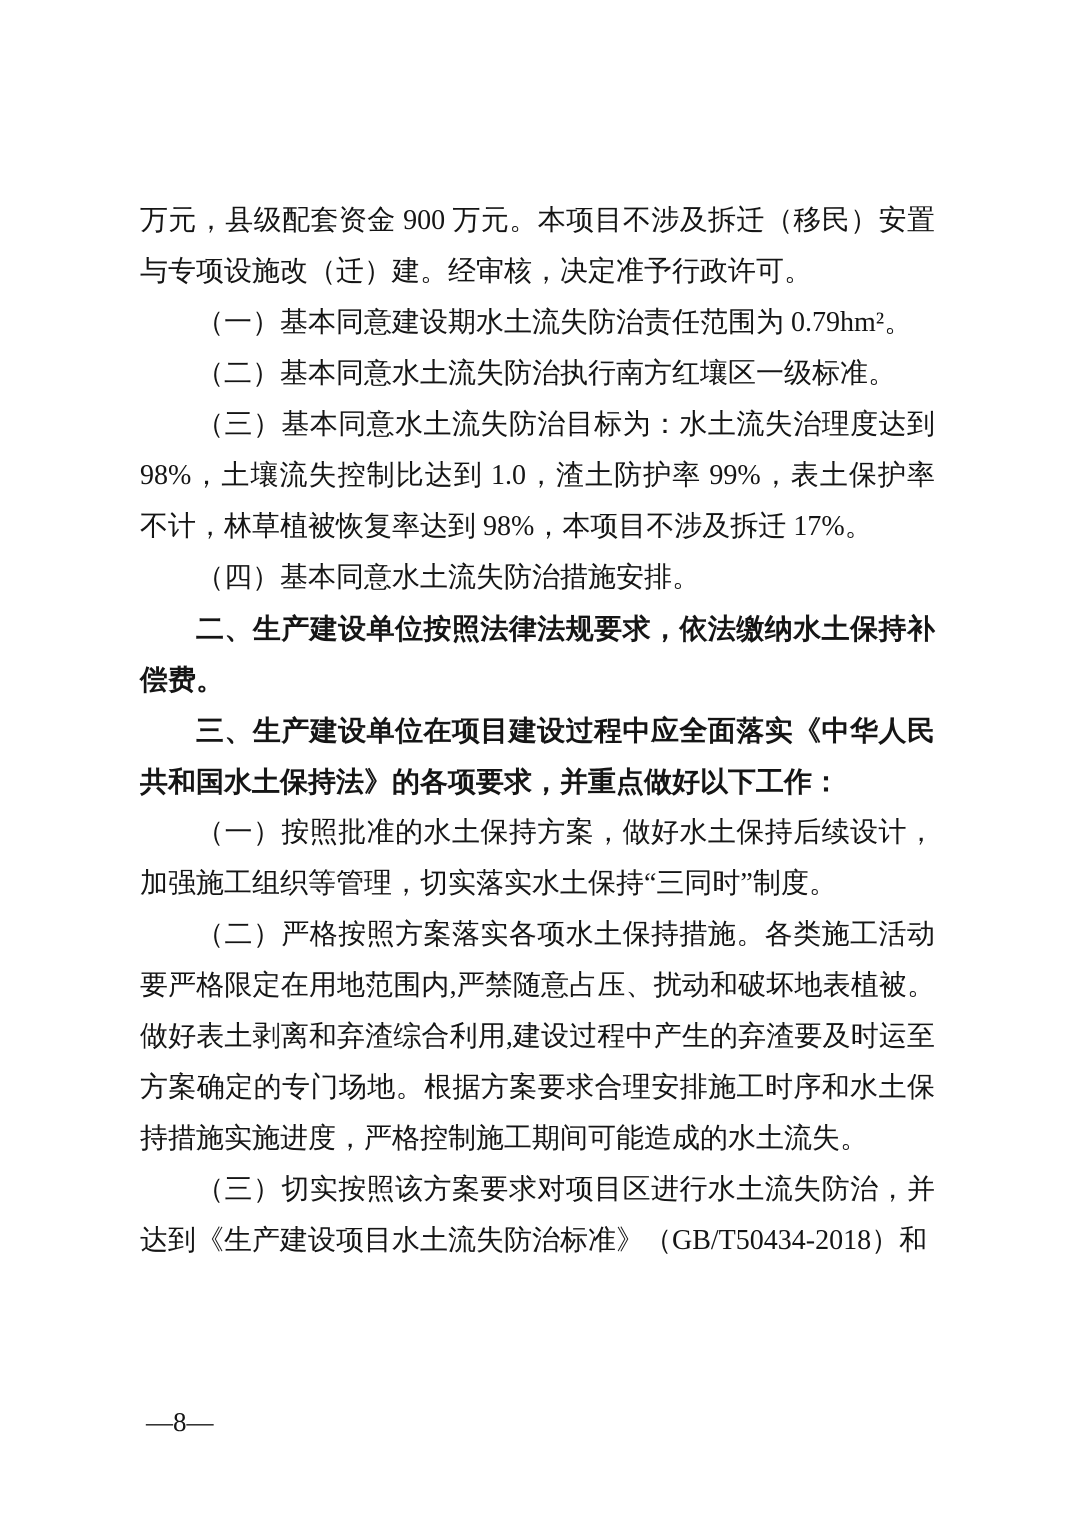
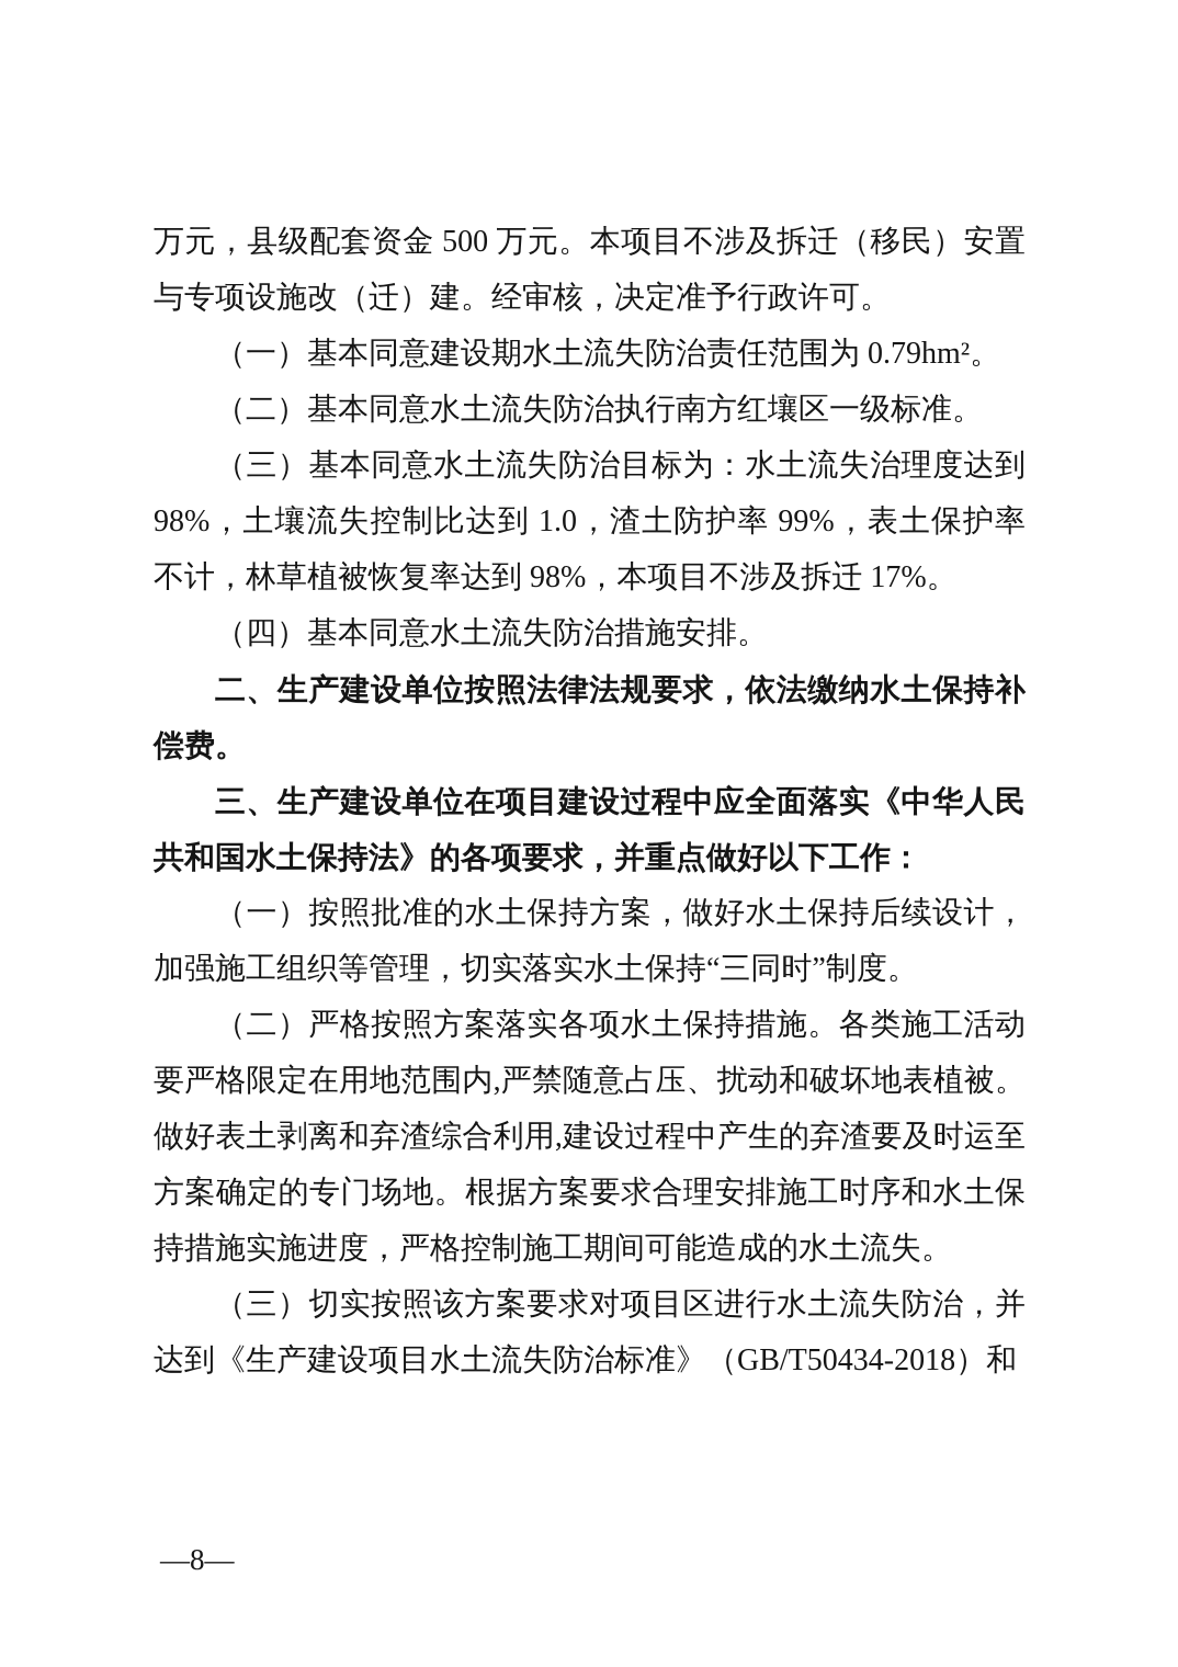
- 万元，县级配套资金 900 万元。本项目不涉及拆迁（移民）安置与专项设施改（迁）建。经审核，决定准予行政许可。
+ 万元，县级配套资金 500 万元。本项目不涉及拆迁（移民）安置与专项设施改（迁）建。经审核，决定准予行政许可。
  （一）基本同意建设期水土流失防治责任范围为 0.79hm²。
  （二）基本同意水土流失防治执行南方红壤区一级标准。
  （三）基本同意水土流失防治目标为：水土流失治理度达到 98%，土壤流失控制比达到 1.0，渣土防护率 99%，表土保护率不计，林草植被恢复率达到 98%，本项目不涉及拆迁 17%。
  （四）基本同意水土流失防治措施安排。
  二、生产建设单位按照法律法规要求，依法缴纳水土保持补偿费。
  三、生产建设单位在项目建设过程中应全面落实《中华人民共和国水土保持法》的各项要求，并重点做好以下工作：
  （一）按照批准的水土保持方案，做好水土保持后续设计，加强施工组织等管理，切实落实水土保持“三同时”制度。
  （二）严格按照方案落实各项水土保持措施。各类施工活动要严格限定在用地范围内,严禁随意占压、扰动和破坏地表植被。做好表土剥离和弃渣综合利用,建设过程中产生的弃渣要及时运至方案确定的专门场地。根据方案要求合理安排施工时序和水土保持措施实施进度，严格控制施工期间可能造成的水土流失。
  （三）切实按照该方案要求对项目区进行水土流失防治，并达到《生产建设项目水土流失防治标准》（GB/T50434-2018）和
  —8—
